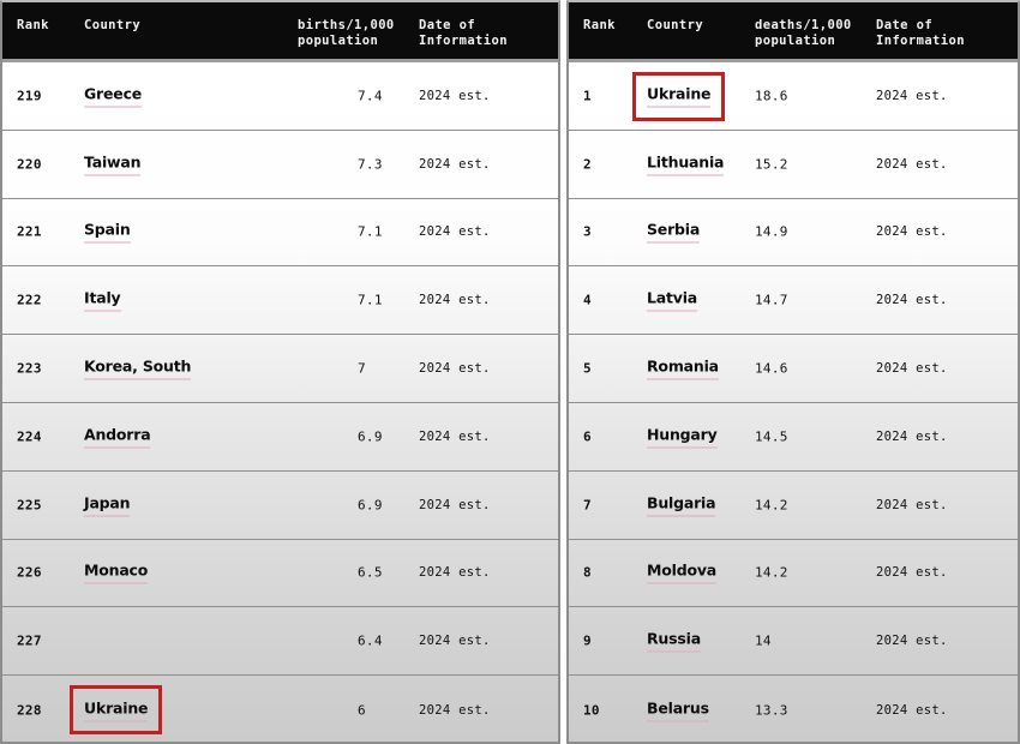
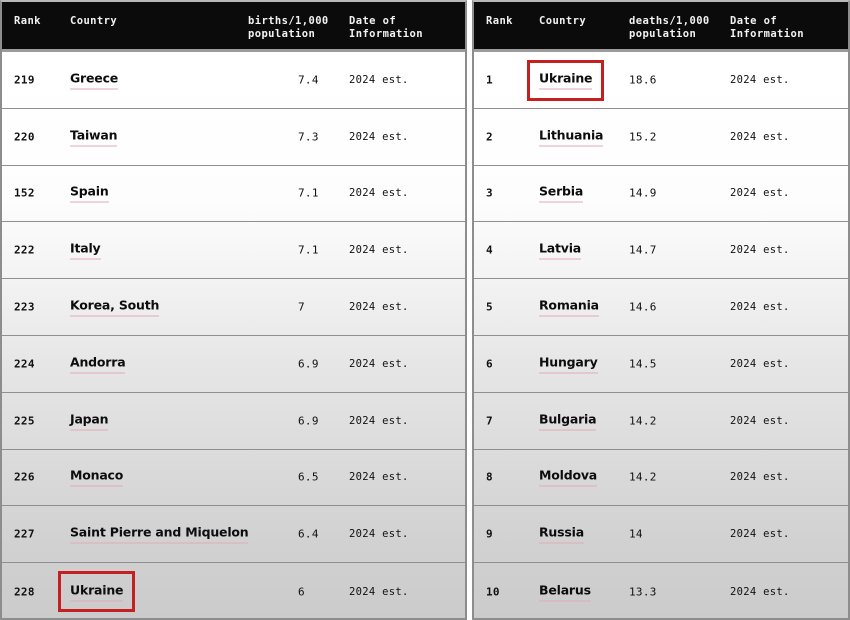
  Rank
  Country
  births/1,000
  population
  Date of
  Information
  219
  Greece
  7.4
  2024 est.
  220
  Taiwan
  7.3
  2024 est.
- 221
+ 152
  Spain
  7.1
  2024 est.
  222
  Italy
  7.1
  2024 est.
  223
  Korea, South
  7
  2024 est.
  224
  Andorra
  6.9
  2024 est.
  225
  Japan
  6.9
  2024 est.
  226
  Monaco
  6.5
  2024 est.
  227
+ Saint Pierre and Miquelon
  6.4
  2024 est.
  228
  Ukraine
  6
  2024 est.
  Rank
  Country
  deaths/1,000
  population
  Date of
  Information
  1
  Ukraine
  18.6
  2024 est.
  2
  Lithuania
  15.2
  2024 est.
  3
  Serbia
  14.9
  2024 est.
  4
  Latvia
  14.7
  2024 est.
  5
  Romania
  14.6
  2024 est.
  6
  Hungary
  14.5
  2024 est.
  7
  Bulgaria
  14.2
  2024 est.
  8
  Moldova
  14.2
  2024 est.
  9
  Russia
  14
  2024 est.
  10
  Belarus
  13.3
  2024 est.
